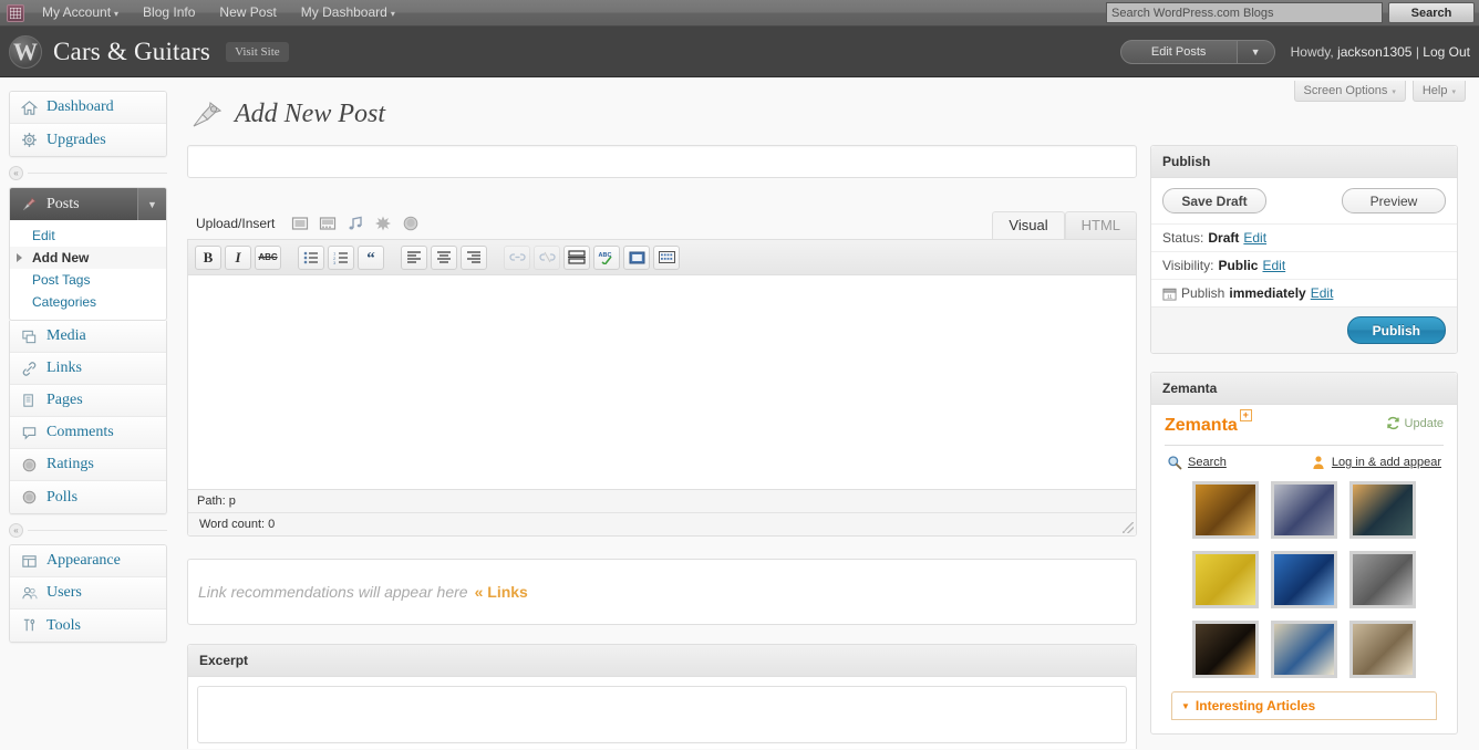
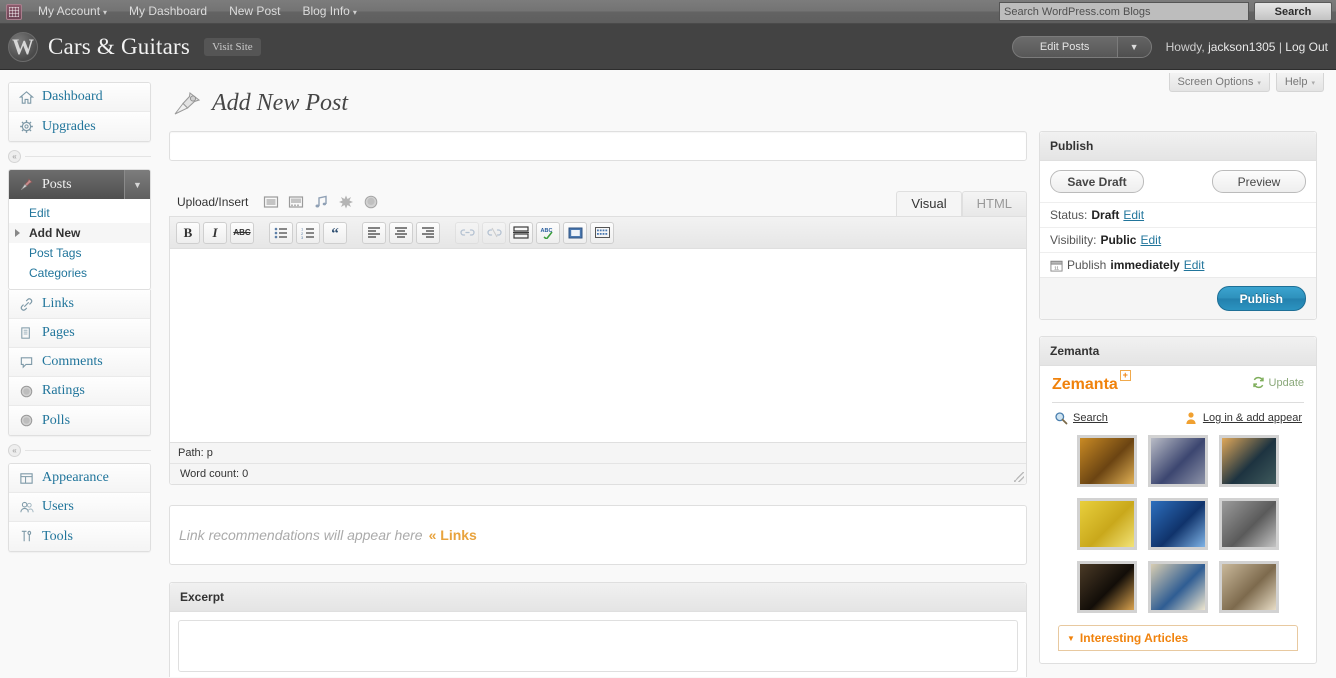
  My Account ▾
- Blog Info
+ My Dashboard
  New Post
- My Dashboard ▾
+ Blog Info ▾
  Search WordPress.com Blogs
  Search
  W
  Cars & Guitars
  Visit Site
  Edit Posts
  ▼
  Howdy, jackson1305 | Log Out
  Dashboard
  Upgrades
  «
  Posts
  ▼
  Edit
  Add New
  Post Tags
  Categories
- Media
  Links
  Pages
  Comments
  Ratings
  Polls
  «
  Appearance
  Users
  Tools
  Screen Options
  Help
  Add New Post
  Upload/Insert
  Visual
  HTML
  B
  I
  ABC
  “
  Path: p
  Word count: 0
  Link recommendations will appear here
  « Links
  Excerpt
  Publish
  Save Draft
  Preview
  Status:
  Draft
  Edit
  Visibility:
  Public
  Edit
  Publish
  immediately
  Edit
  Publish
  Zemanta
  Zemanta
  +
  Update
  Search
  Log in & add appear
  ▼
  Interesting Articles
